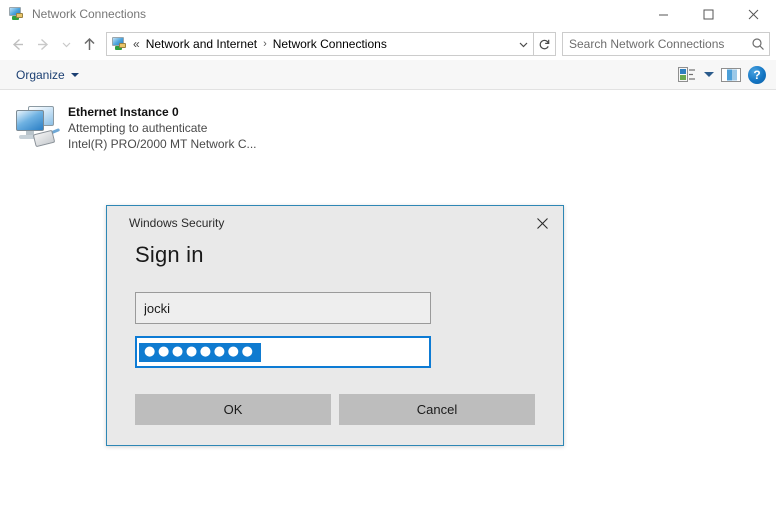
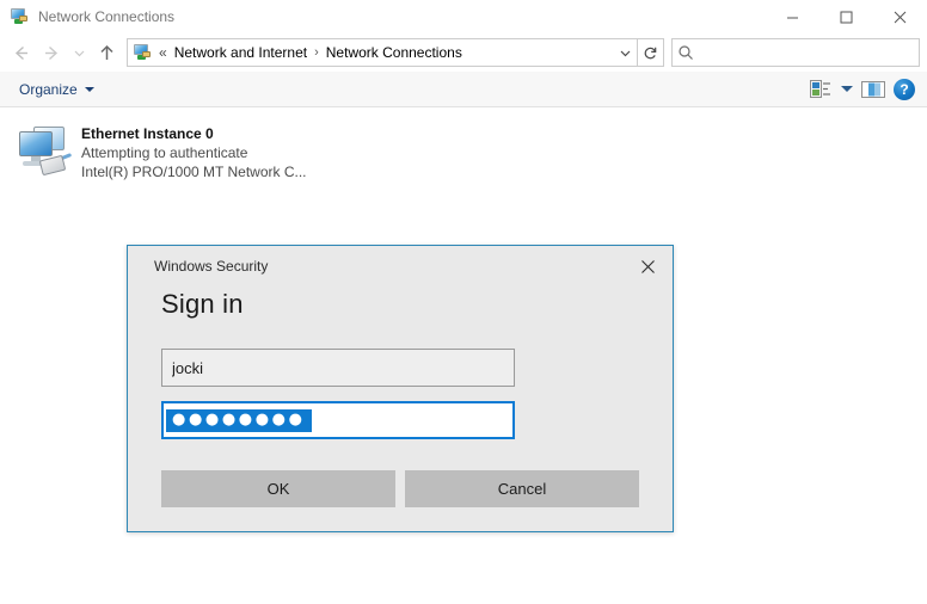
  Network Connections
  «
  Network and Internet
  ›
  Network Connections
- Search Network Connections
  Organize
  ?
- Ethernet Instance 0 Attempting to authenticate Intel(R) PRO/2000 MT Network C...
+ Ethernet Instance 0 Attempting to authenticate Intel(R) PRO/1000 MT Network C...
  Windows Security
  Sign in
  jocki
  ●●●●●●●●
  OK
  Cancel
